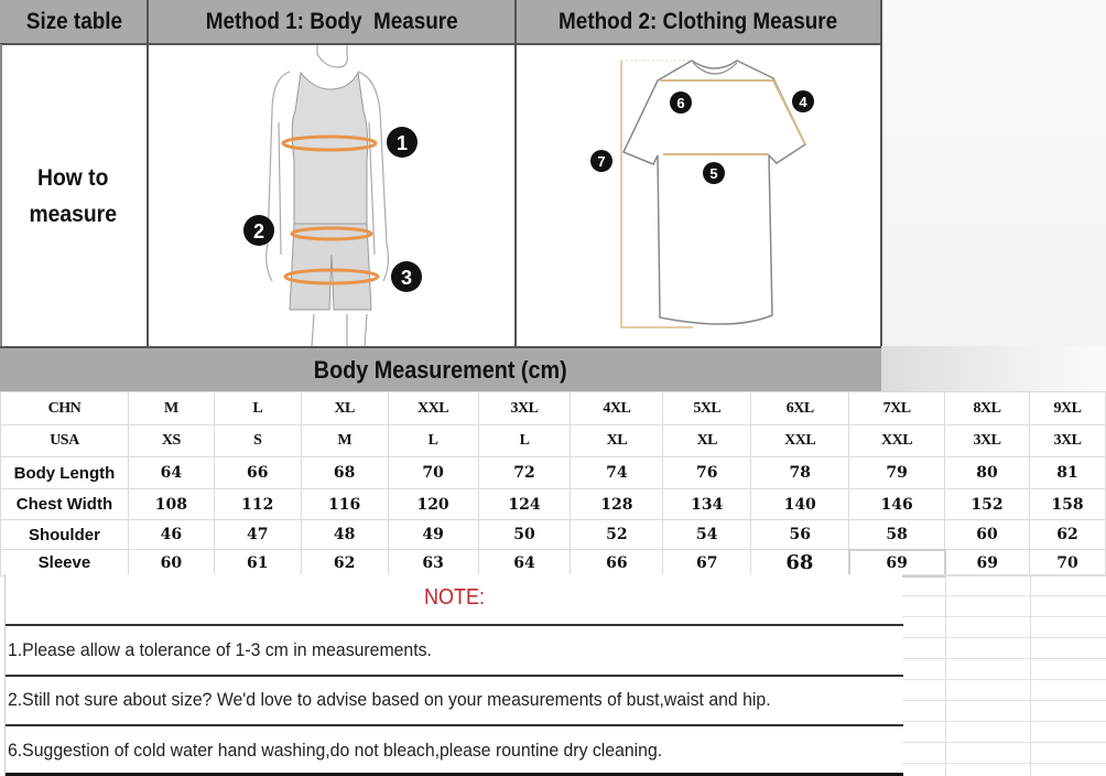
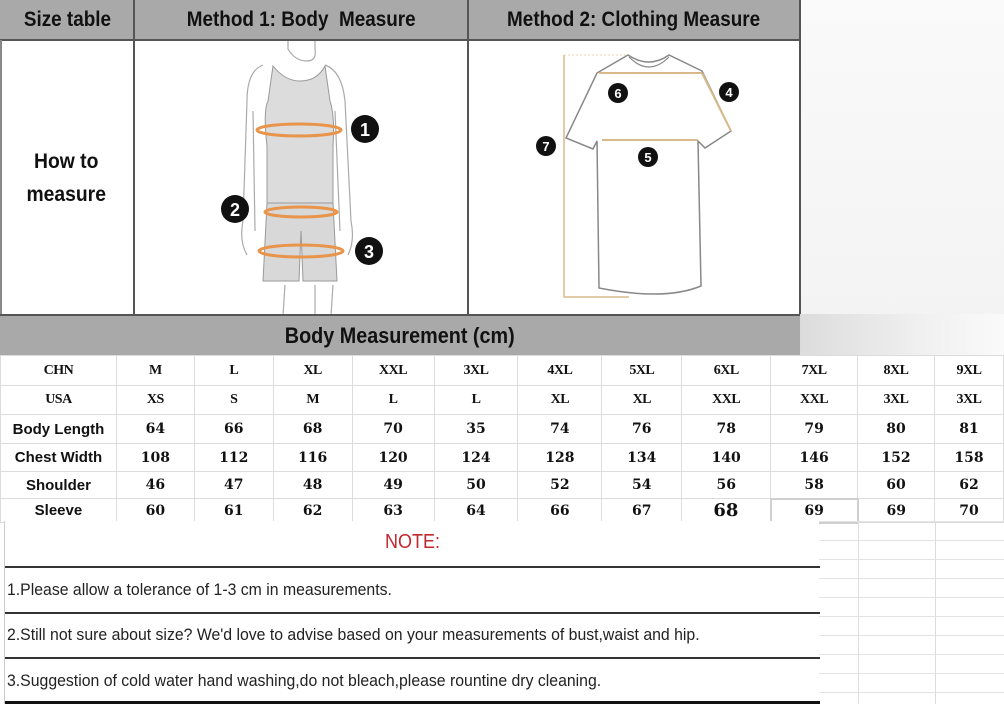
  Size table
  Method 1: Body Measure
  Method 2: Clothing Measure
  How to
  measure
  1
  2
  3
  6
  4
  7
  5
  Body Measurement (cm)
  CHN	M	L	XL	XXL	3XL	4XL	5XL	6XL	7XL	8XL	9XL
  USA	XS	S	M	L	L	XL	XL	XXL	XXL	3XL	3XL
- Body Length	64	66	68	70	72	74	76	78	79	80	81
+ Body Length	64	66	68	70	35	74	76	78	79	80	81
  Chest Width	108	112	116	120	124	128	134	140	146	152	158
  Shoulder	46	47	48	49	50	52	54	56	58	60	62
  Sleeve	60	61	62	63	64	66	67	68	69	69	70
  NOTE:
  1.Please allow a tolerance of 1-3 cm in measurements.
  2.Still not sure about size? We'd love to advise based on your measurements of bust,waist and hip.
- 6.Suggestion of cold water hand washing,do not bleach,please rountine dry cleaning.
+ 3.Suggestion of cold water hand washing,do not bleach,please rountine dry cleaning.
